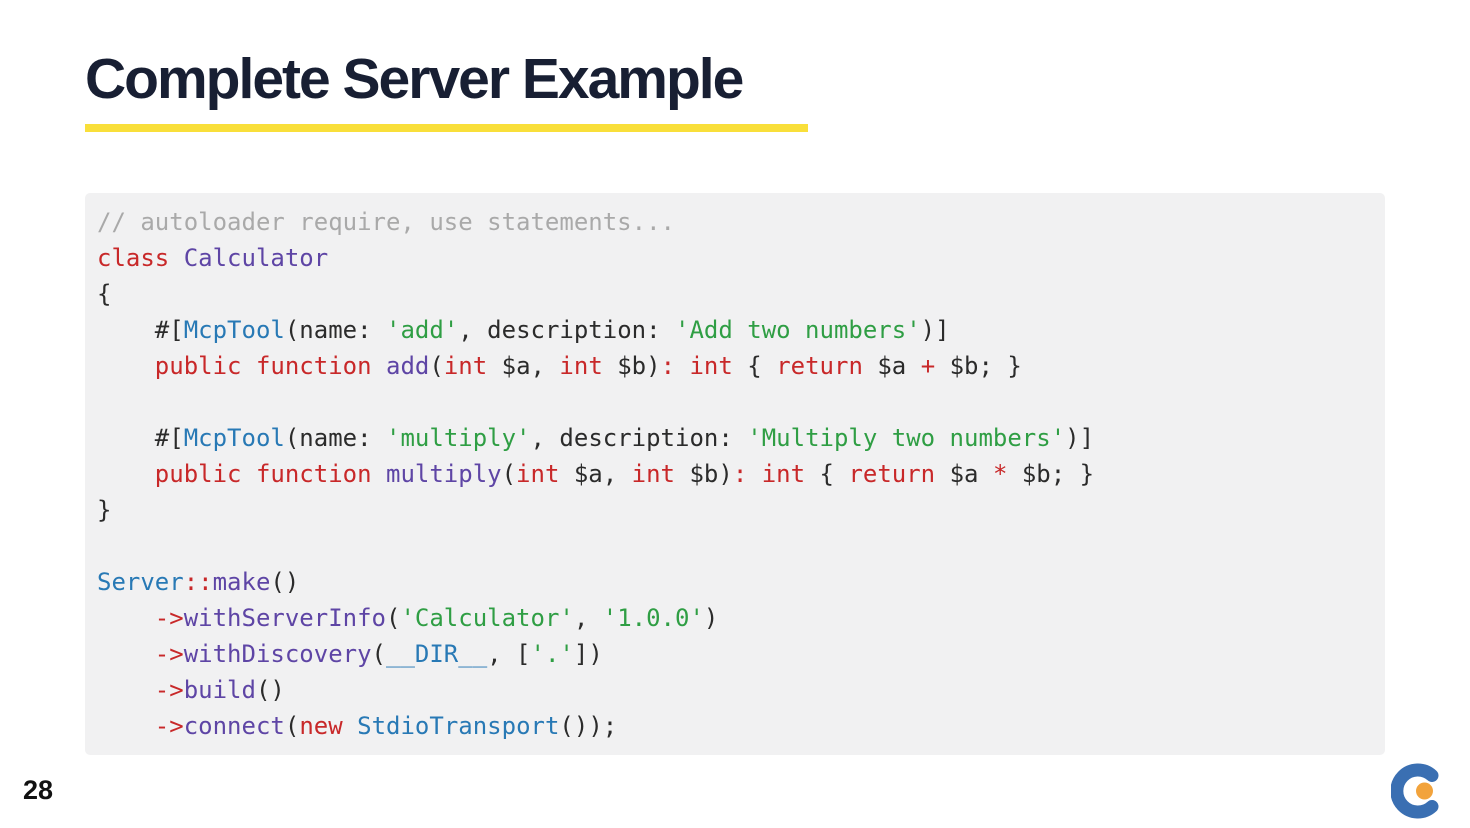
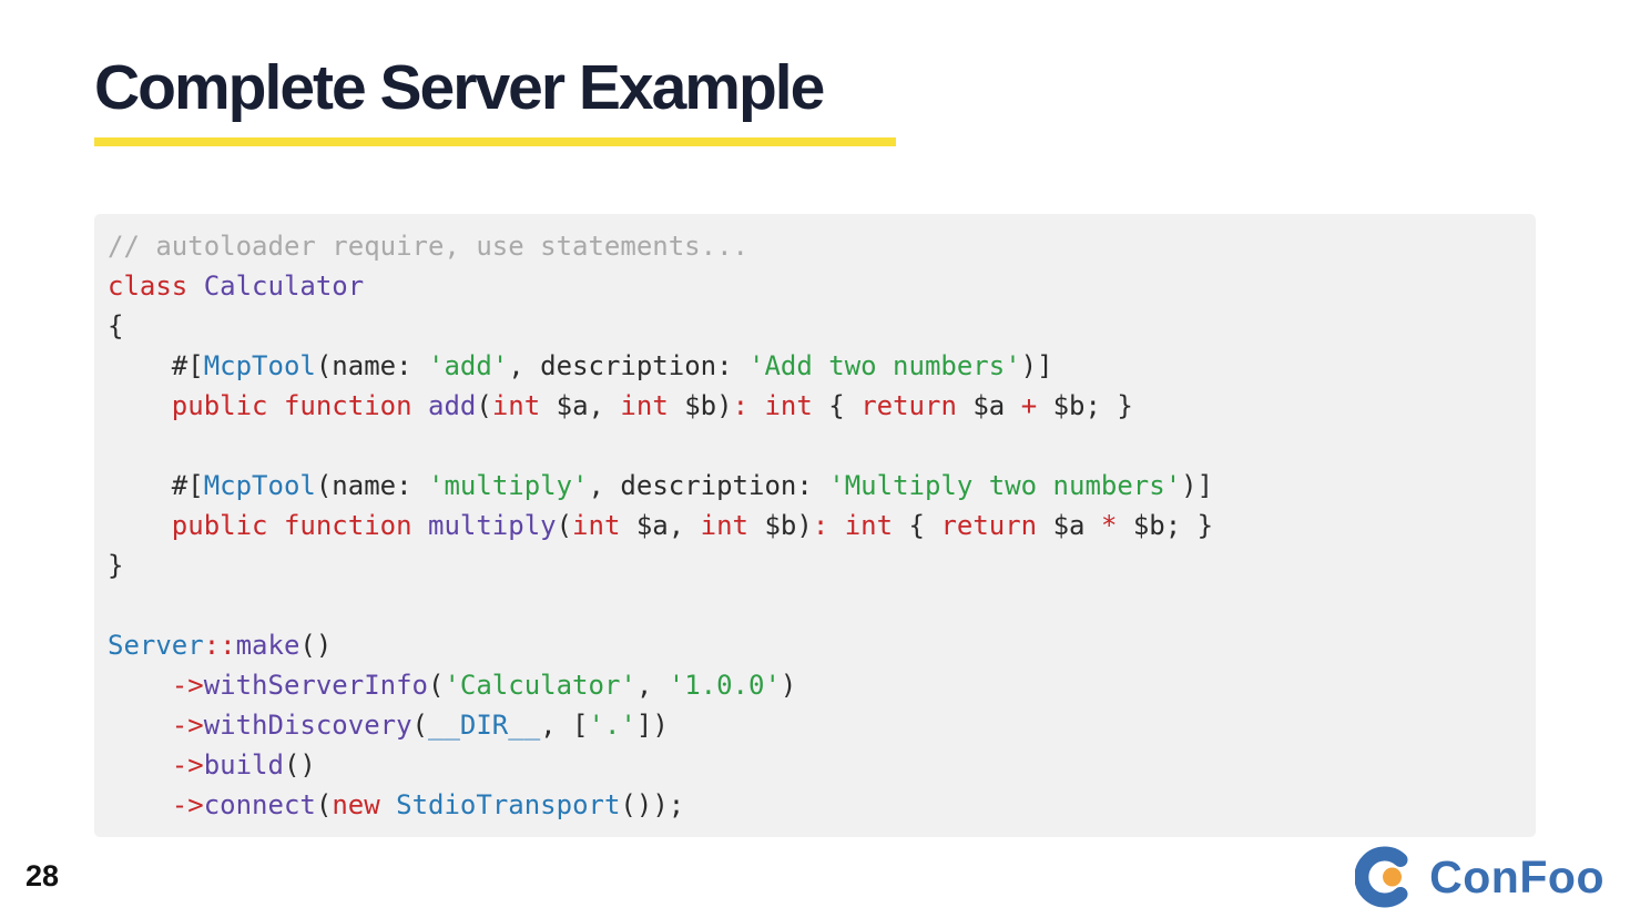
  Complete Server Example
  // autoloader require, use statements... class Calculator { #[McpTool(name: 'add', description: 'Add two numbers')] public function add(int $a, int $b): int { return $a + $b; } #[McpTool(name: 'multiply', description: 'Multiply two numbers')] public function multiply(int $a, int $b): int { return $a * $b; } } Server::make() ->withServerInfo('Calculator', '1.0.0') ->withDiscovery(__DIR__, ['.']) ->build() ->connect(new StdioTransport());
  28
+ ConFoo
